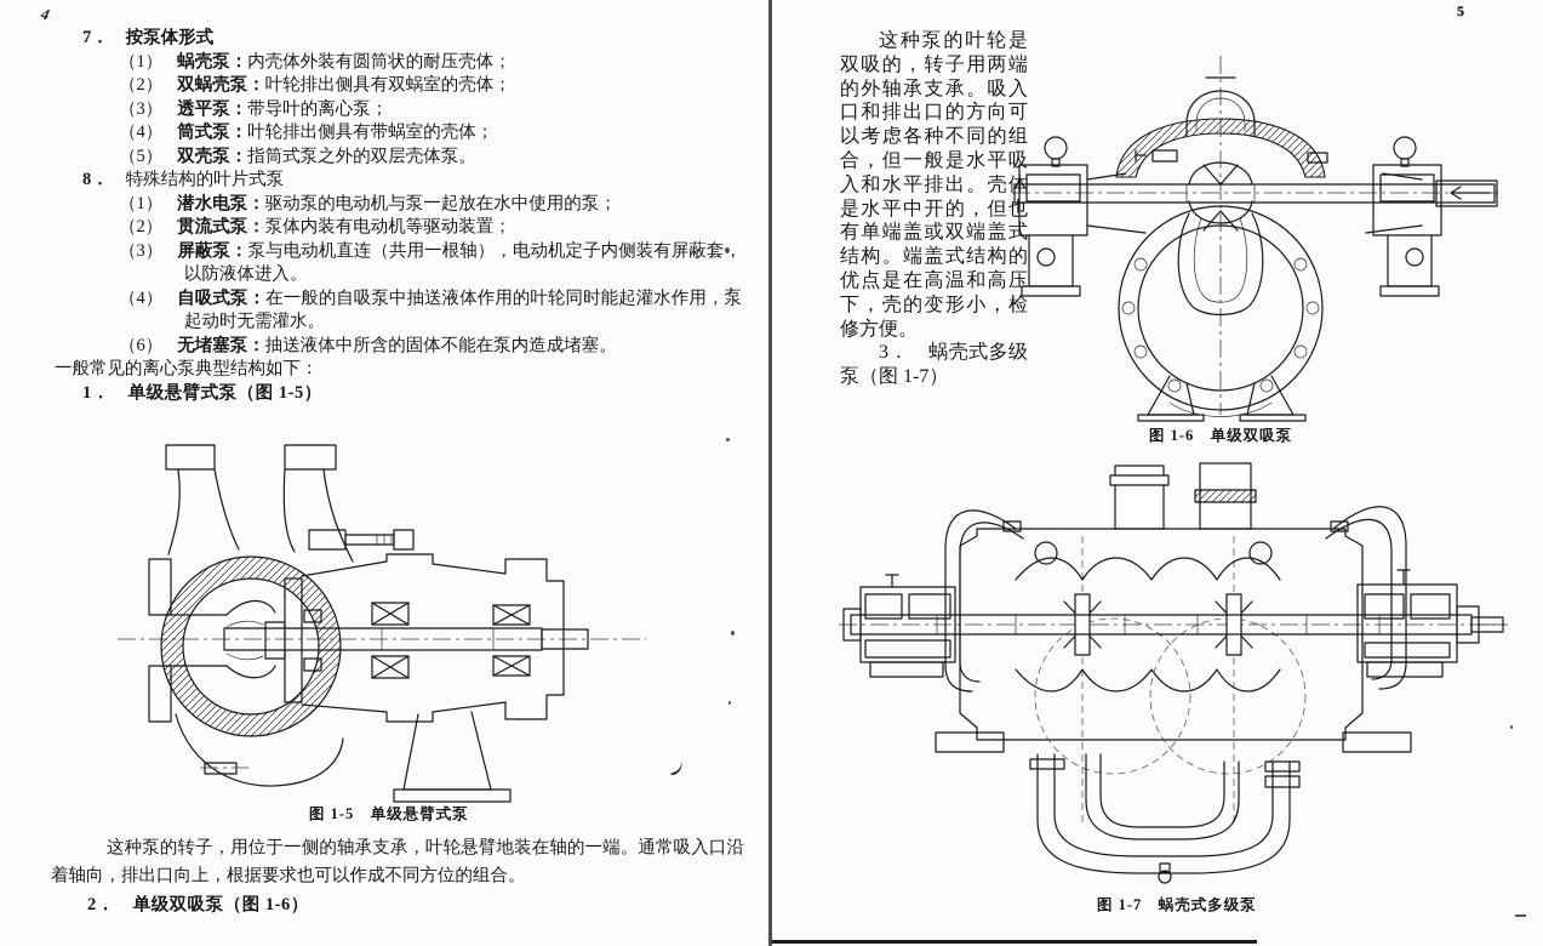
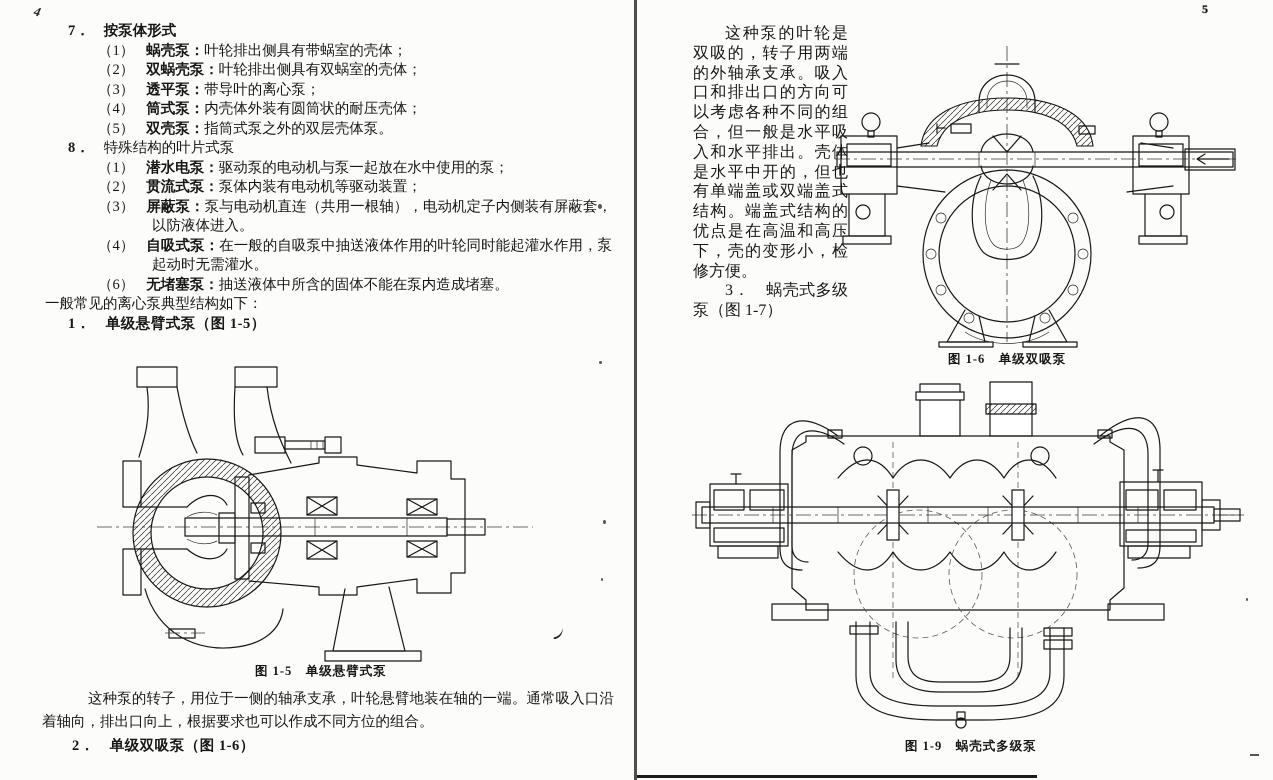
  5
  7． 按泵体形式
- （1） 蜗壳泵：内壳体外装有圆筒状的耐压壳体；
+ （1） 蜗壳泵：叶轮排出侧具有带蜗室的壳体；
  （2） 双蜗壳泵：叶轮排出侧具有双蜗室的壳体；
  （3） 透平泵：带导叶的离心泵；
- （4） 筒式泵：叶轮排出侧具有带蜗室的壳体；
+ （4） 筒式泵：内壳体外装有圆筒状的耐压壳体；
  （5） 双壳泵：指筒式泵之外的双层壳体泵。
  8． 特殊结构的叶片式泵
  （1） 潜水电泵：驱动泵的电动机与泵一起放在水中使用的泵；
  （2） 贯流式泵：泵体内装有电动机等驱动装置；
  （3） 屏蔽泵：泵与电动机直连（共用一根轴），电动机定子内侧装有屏蔽套，以防液体进入。
  （4） 自吸式泵：在一般的自吸泵中抽送液体作用的叶轮同时能起灌水作用，泵起动时无需灌水。
  （6） 无堵塞泵：抽送液体中所含的固体不能在泵内造成堵塞。
  一般常见的离心泵典型结构如下：
  1． 单级悬臂式泵（图 1-5）
  图 1-5 单级悬臂式泵
  这种泵的转子，用位于一侧的轴承支承，叶轮悬臂地装在轴的一端。通常吸入口沿着轴向，排出口向上，根据要求也可以作成不同方位的组合。
  2． 单级双吸泵（图 1-6）
  这种泵的叶轮是双吸的，转子用两端的外轴承支承。吸入口和排出口的方向可以考虑各种不同的组合，但一般是水平吸入和水平排出。壳是水平中开的，但也有单端盖或双端盖式结构。端盖式结构的优点是在高温和高压下，壳的变形小，检修方便。
  3． 蜗壳式多级泵（图 1-7）
  图 1-6 单级双吸泵
- 图 1-7 蜗壳式多级泵
+ 图 1-9 蜗壳式多级泵
